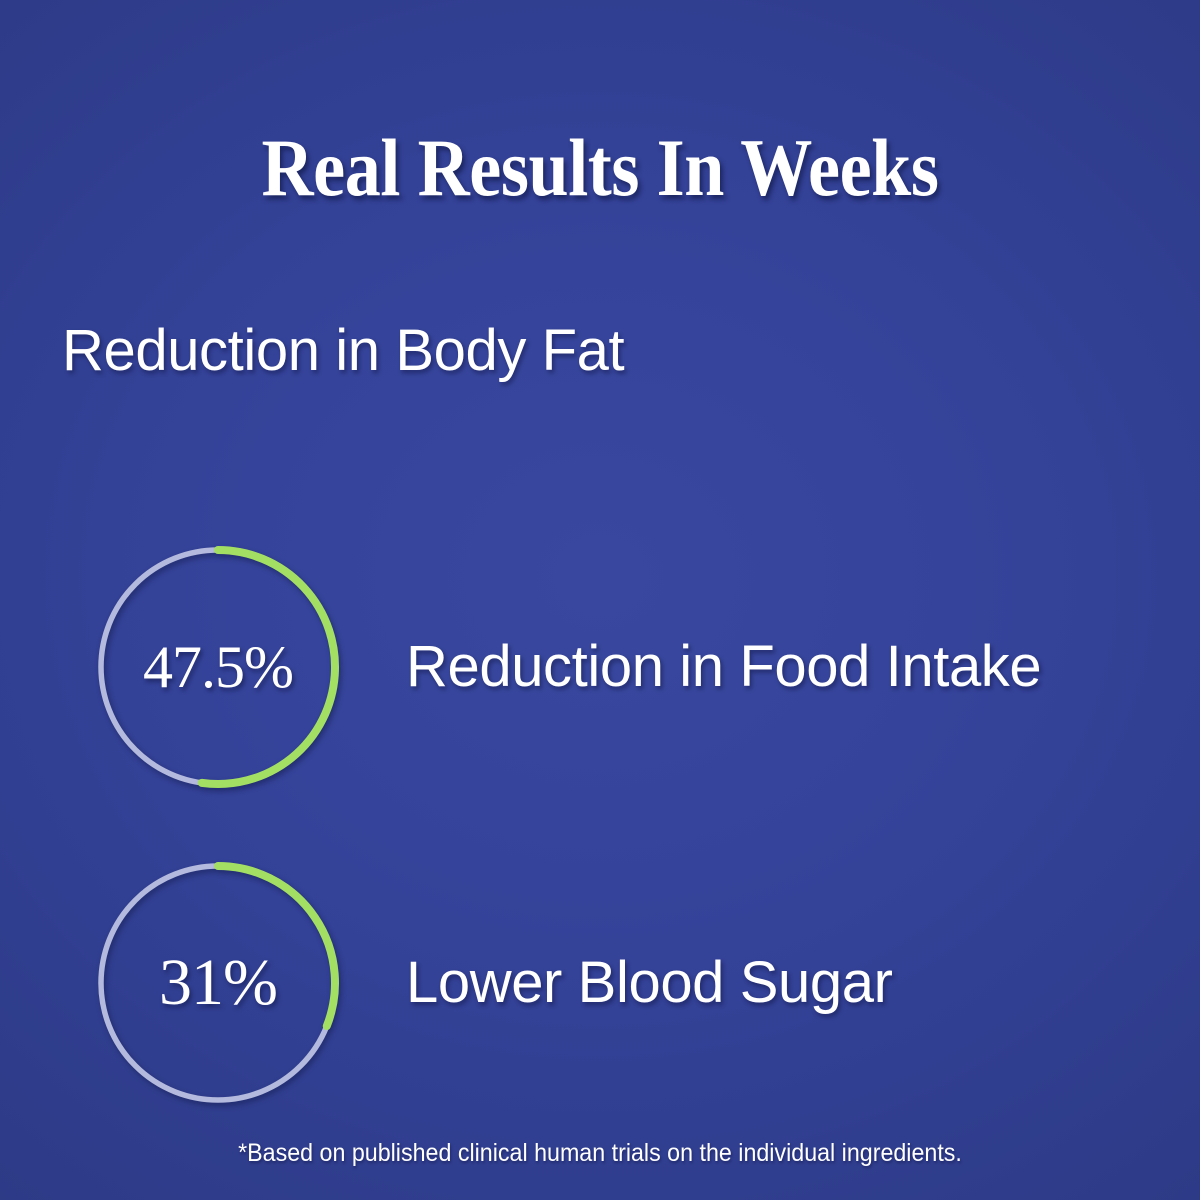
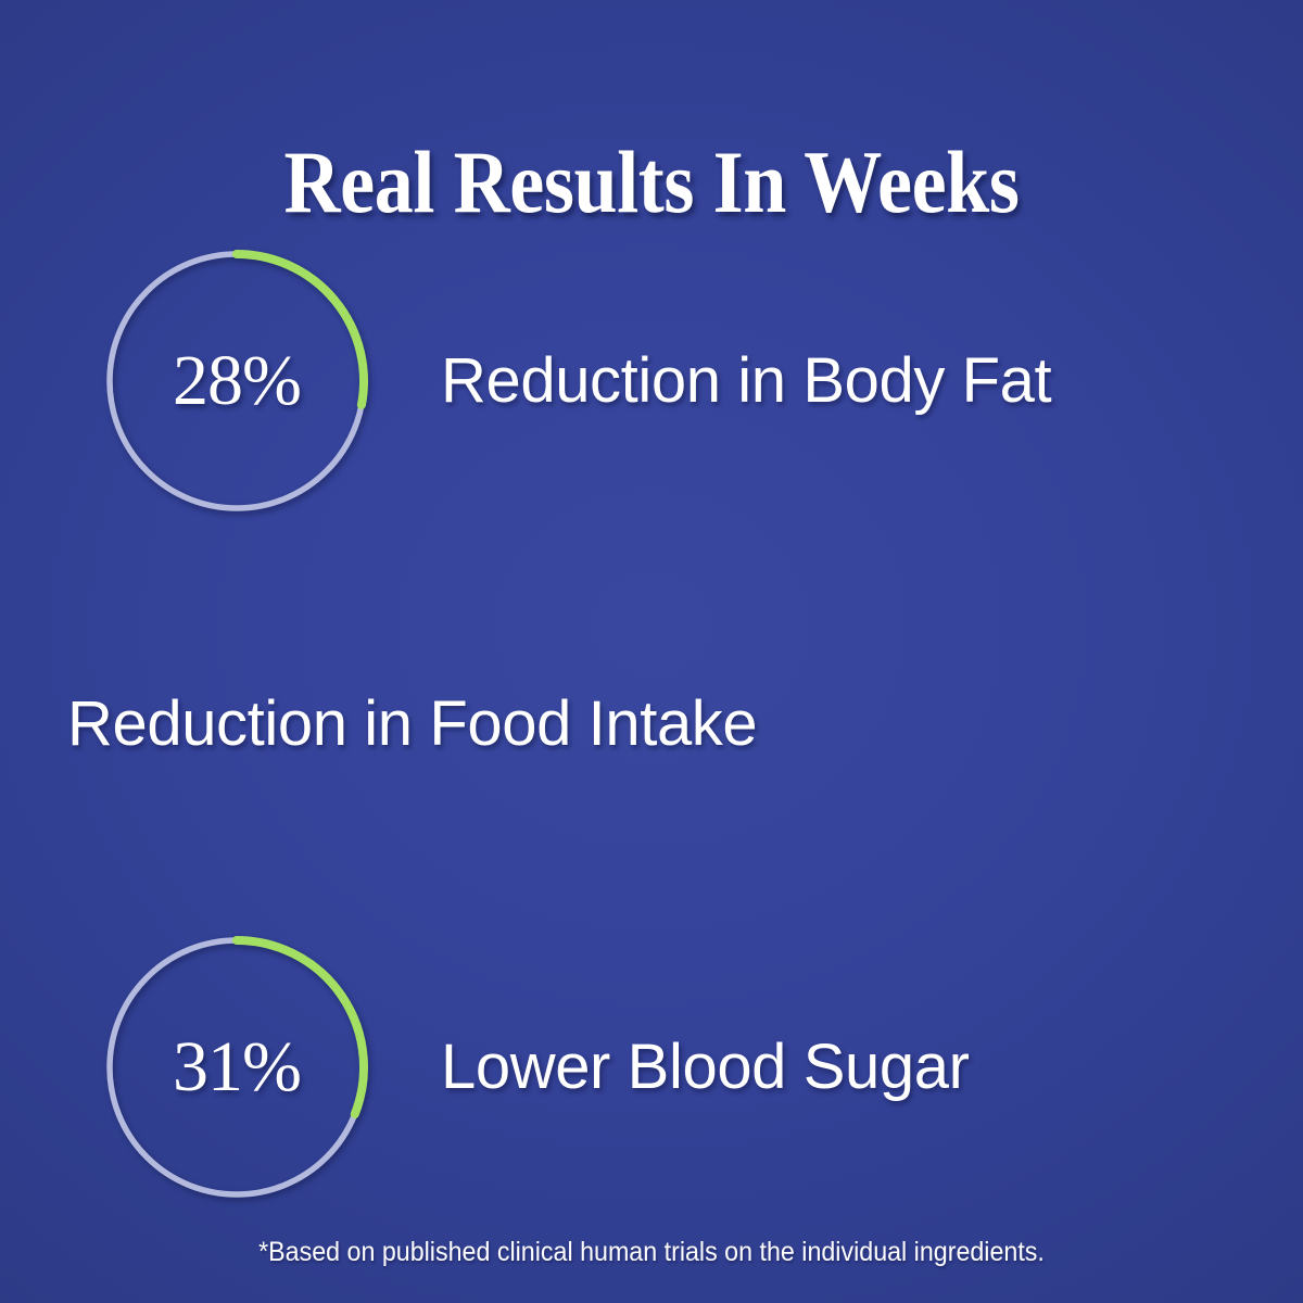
  Real Results In Weeks
+ 28%
  Reduction in Body Fat
- 47.5%
  Reduction in Food Intake
  31%
  Lower Blood Sugar
  *Based on published clinical human trials on the individual ingredients.
